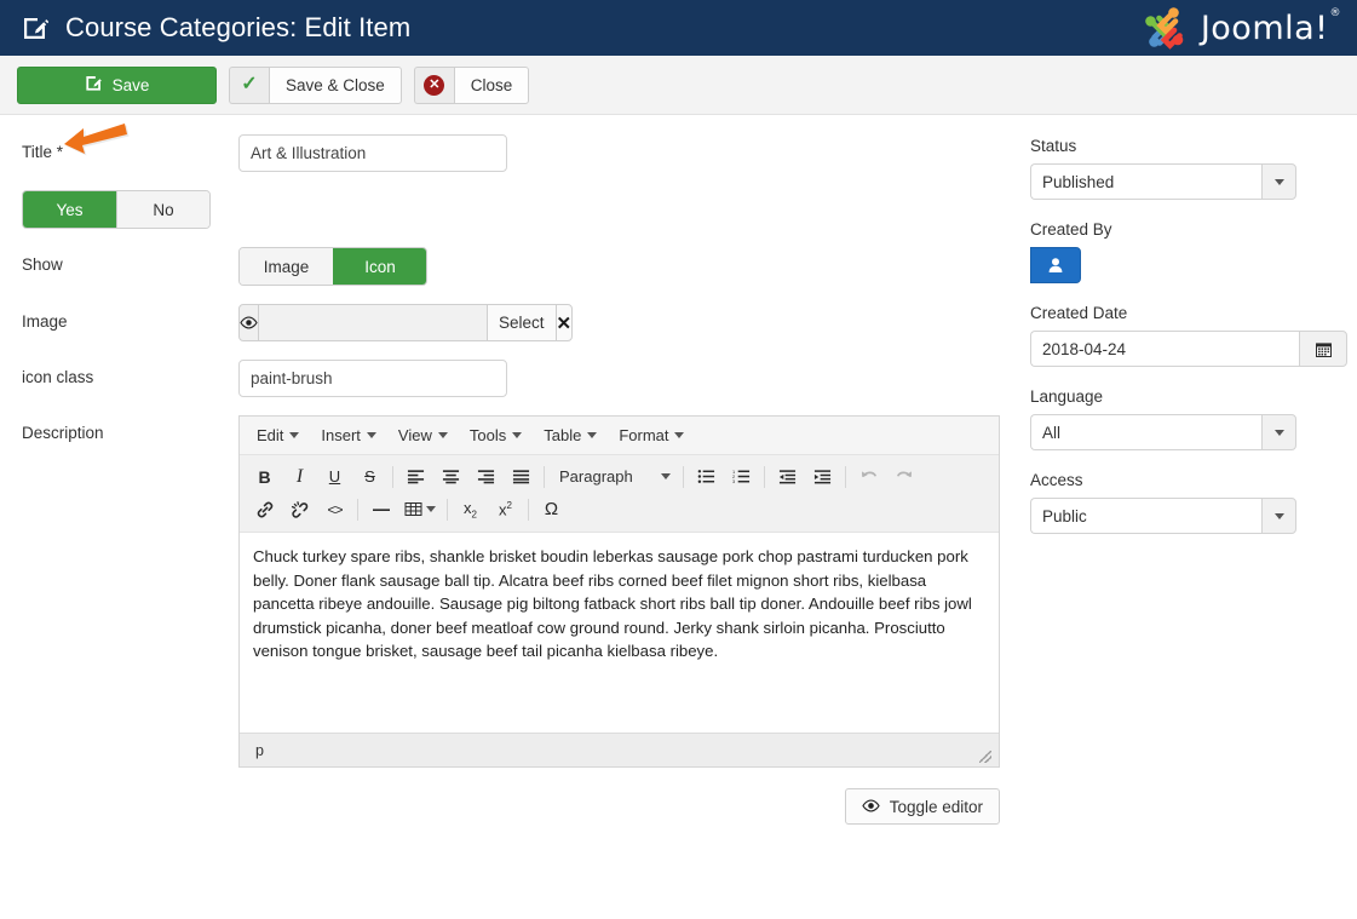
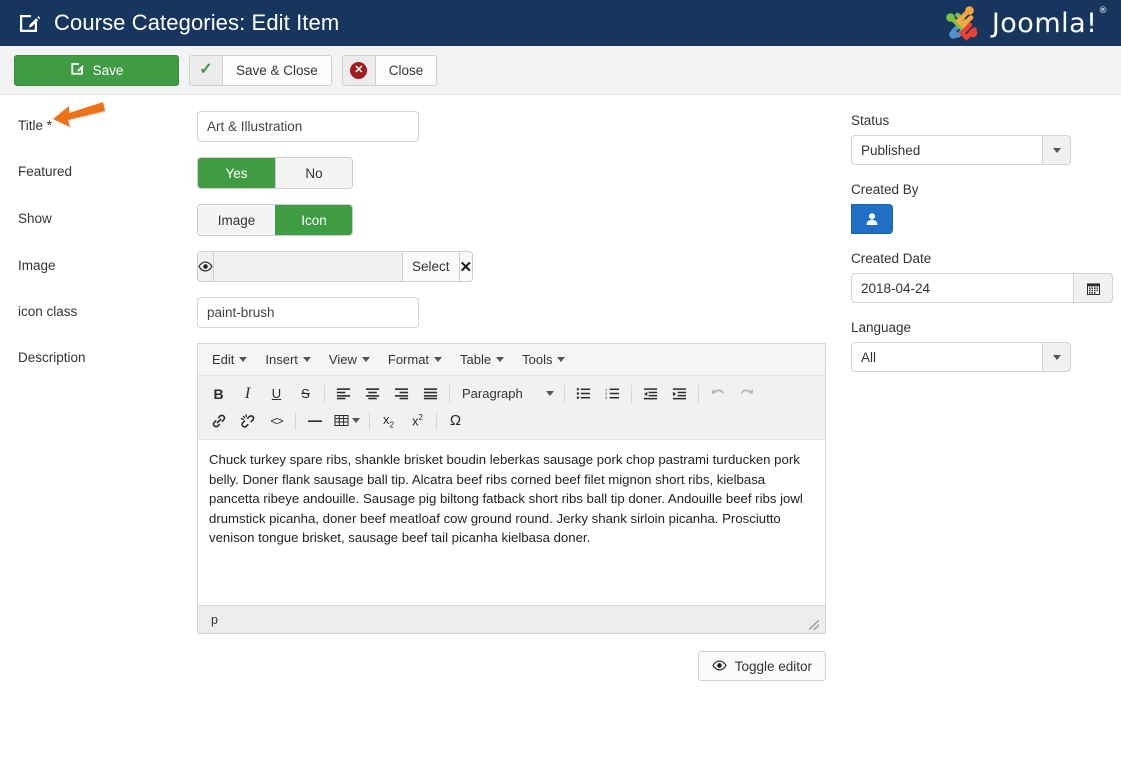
  Course Categories: Edit Item
  Joomla!®
  Save
  ✓
  Save & Close
  ✕
  Close
  Title *
  Art & Illustration
+ Featured
  Yes
  No
  Show
  Image
  Icon
  Image
  Select
  ✕
  icon class
  paint-brush
  Description
  Edit
  Insert
  View
- Tools
+ Format
  Table
- Format
+ Tools
  B
  I
  U
  S
  Paragraph
  <>
  x2
  x2
  Ω
- Chuck turkey spare ribs, shankle brisket boudin leberkas sausage pork chop pastrami turducken pork belly. Doner flank sausage ball tip. Alcatra beef ribs corned beef filet mignon short ribs, kielbasa pancetta ribeye andouille. Sausage pig biltong fatback short ribs ball tip doner. Andouille beef ribs jowl drumstick picanha, doner beef meatloaf cow ground round. Jerky shank sirloin picanha. Prosciutto venison tongue brisket, sausage beef tail picanha kielbasa ribeye.
+ Chuck turkey spare ribs, shankle brisket boudin leberkas sausage pork chop pastrami turducken pork belly. Doner flank sausage ball tip. Alcatra beef ribs corned beef filet mignon short ribs, kielbasa pancetta ribeye andouille. Sausage pig biltong fatback short ribs ball tip doner. Andouille beef ribs jowl drumstick picanha, doner beef meatloaf cow ground round. Jerky shank sirloin picanha. Prosciutto venison tongue brisket, sausage beef tail picanha kielbasa doner.
  p
  Toggle editor
  Status
  Published
  Created By
  Created Date
  2018-04-24
  Language
  All
- Access
- Public
